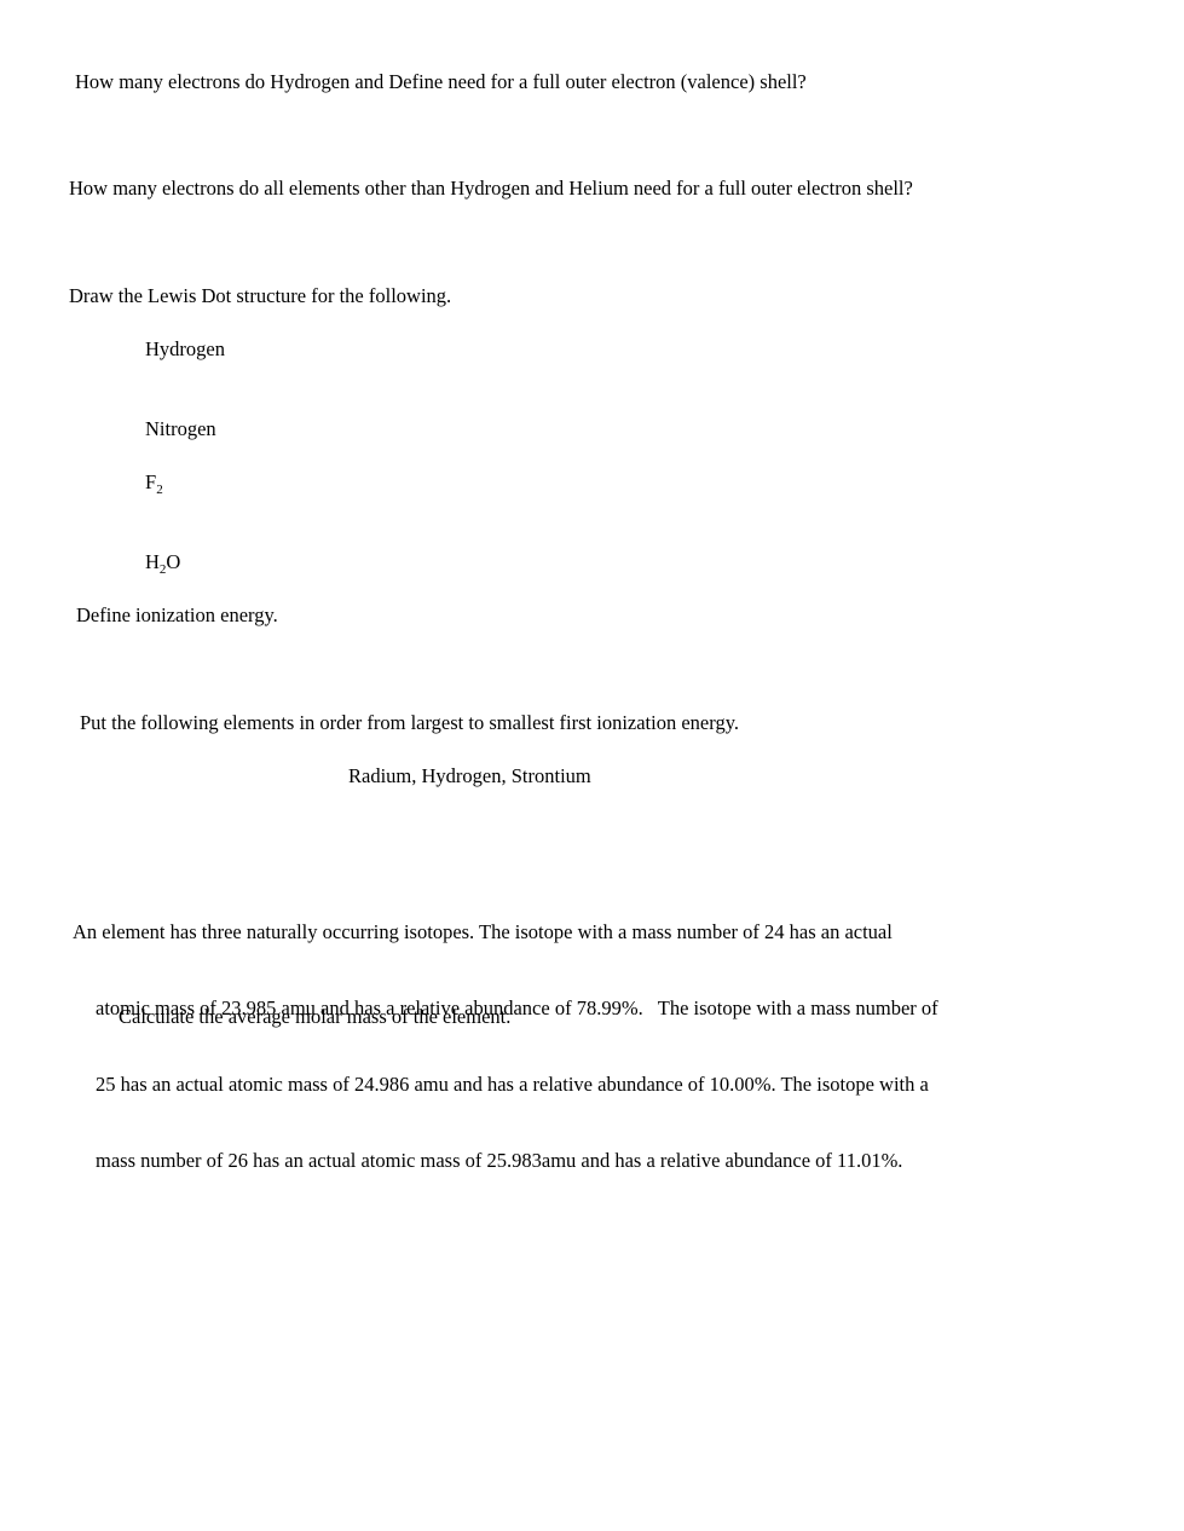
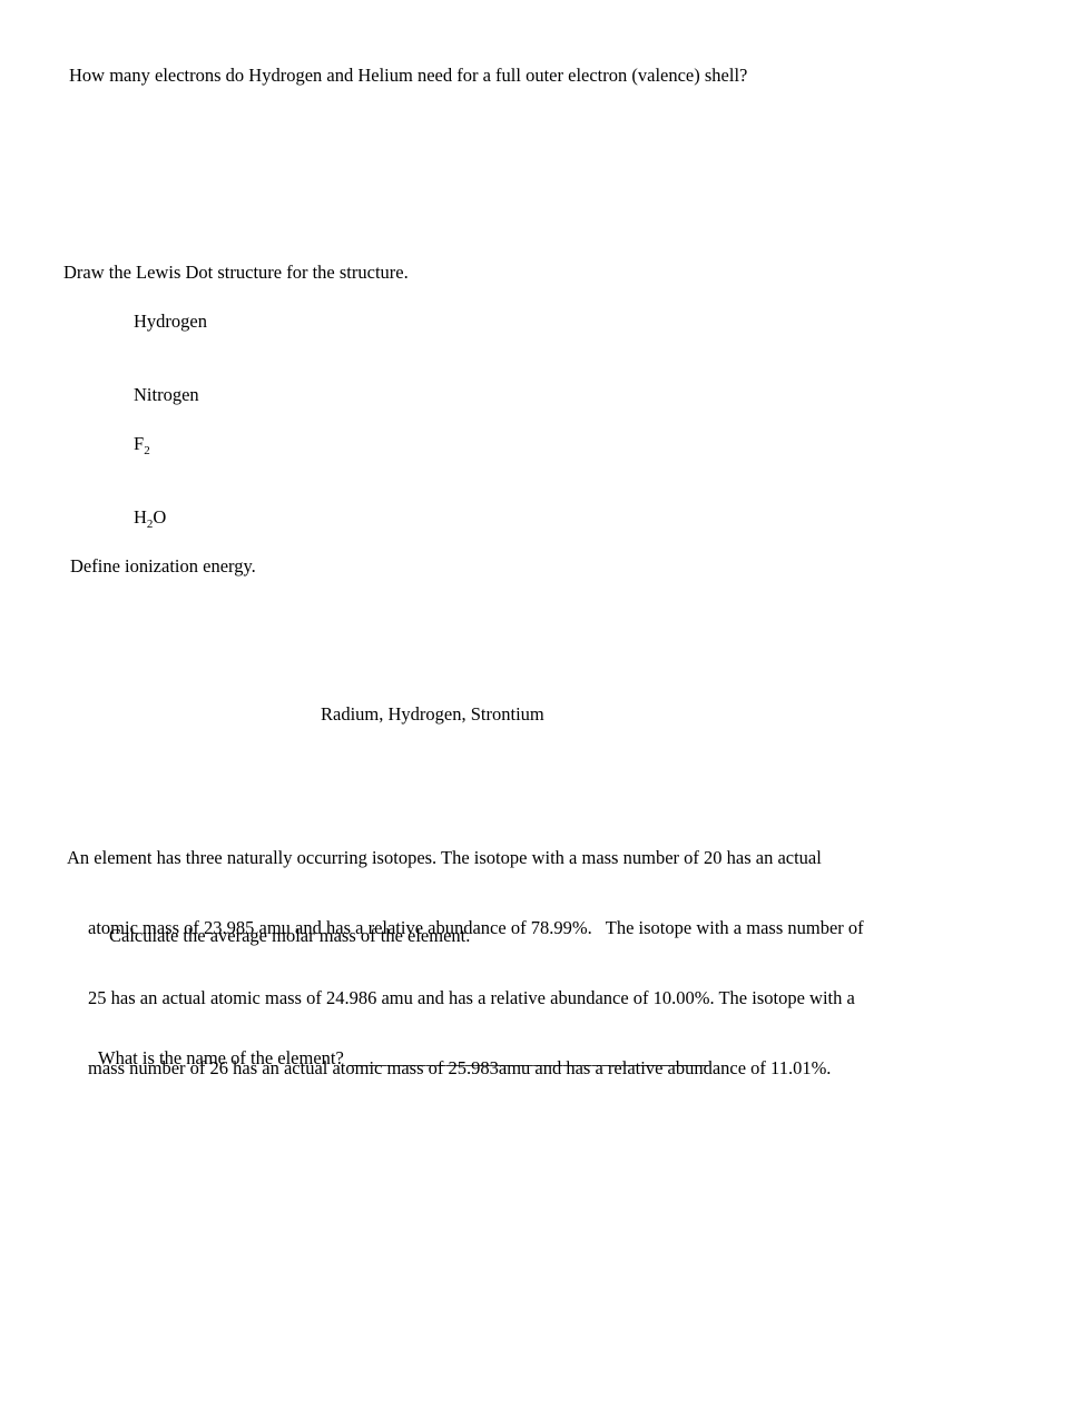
- How many electrons do Hydrogen and Define need for a full outer electron (valence) shell?
+ How many electrons do Hydrogen and Helium need for a full outer electron (valence) shell?
- How many electrons do all elements other than Hydrogen and Helium need for a full outer electron shell?
- Draw the Lewis Dot structure for the following.
+ Draw the Lewis Dot structure for the structure.
  Hydrogen
  Nitrogen
  F2
  H2O
  Define ionization energy.
- Put the following elements in order from largest to smallest first ionization energy.
  Radium, Hydrogen, Strontium
- An element has three naturally occurring isotopes. The isotope with a mass number of 24 has an actual
+ An element has three naturally occurring isotopes. The isotope with a mass number of 20 has an actual
  atomic mass of 23.985 amu and has a relative abundance of 78.99%. The isotope with a mass number of
  25 has an actual atomic mass of 24.986 amu and has a relative abundance of 10.00%. The isotope with a
  mass number of 26 has an actual atomic mass of 25.983amu and has a relative abundance of 11.01%.
  Calculate the average molar mass of the element.
+ What is the name of the element? _____________________________________
